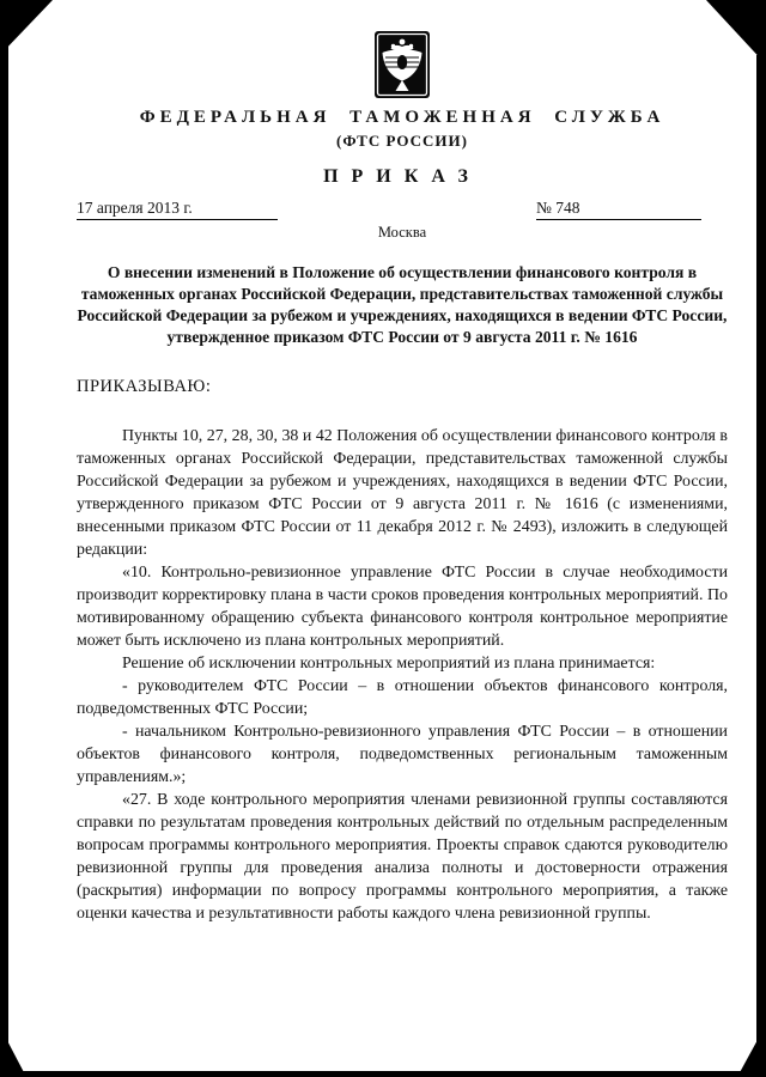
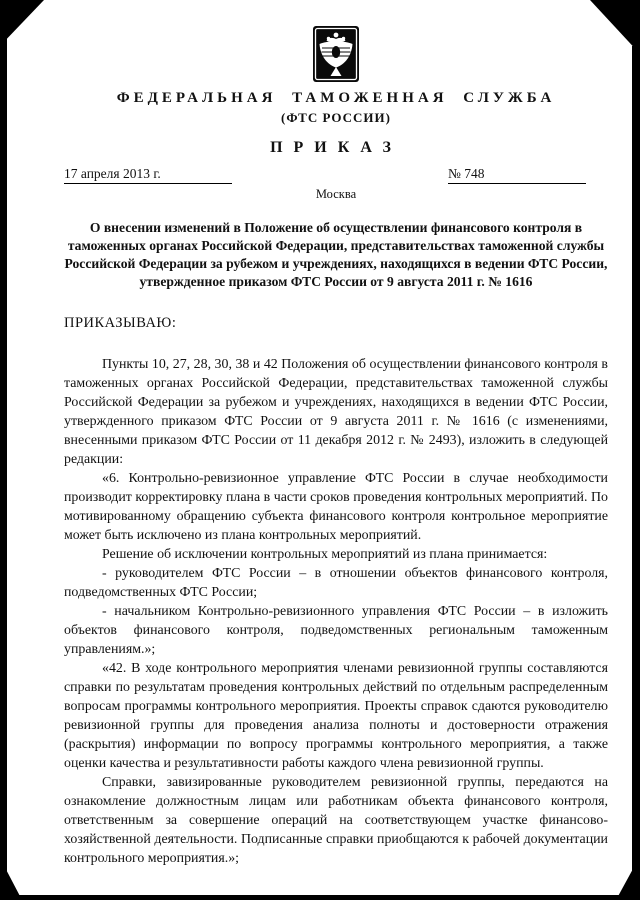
  ФЕДЕРАЛЬНАЯ ТАМОЖЕННАЯ СЛУЖБА
  (ФТС РОССИИ)
  ПРИКАЗ
  17 апреля 2013 г.
  № 748
  Москва
  О внесении изменений в Положение об осуществлении финансового контроля в таможенных органах Российской Федерации, представительствах таможенной службы Российской Федерации за рубежом и учреждениях, находящихся в ведении ФТС России, утвержденное приказом ФТС России от 9 августа 2011 г. № 1616
  ПРИКАЗЫВАЮ:
  Пункты 10, 27, 28, 30, 38 и 42 Положения об осуществлении финансового контроля в таможенных органах Российской Федерации, представительствах таможенной службы Российской Федерации за рубежом и учреждениях, находящихся в ведении ФТС России, утвержденного приказом ФТС России от 9 августа 2011 г. № 1616 (с изменениями, внесенными приказом ФТС России от 11 декабря 2012 г. № 2493), изложить в следующей редакции:
- «10. Контрольно-ревизионное управление ФТС России в случае необходимости производит корректировку плана в части сроков проведения контрольных мероприятий. По мотивированному обращению субъекта финансового контроля контрольное мероприятие может быть исключено из плана контрольных мероприятий.
+ «6. Контрольно-ревизионное управление ФТС России в случае необходимости производит корректировку плана в части сроков проведения контрольных мероприятий. По мотивированному обращению субъекта финансового контроля контрольное мероприятие может быть исключено из плана контрольных мероприятий.
  Решение об исключении контрольных мероприятий из плана принимается:
  - руководителем ФТС России – в отношении объектов финансового контроля, подведомственных ФТС России;
- - начальником Контрольно-ревизионного управления ФТС России – в отношении объектов финансового контроля, подведомственных региональным таможенным управлениям.»;
+ - начальником Контрольно-ревизионного управления ФТС России – в изложить объектов финансового контроля, подведомственных региональным таможенным управлениям.»;
- «27. В ходе контрольного мероприятия членами ревизионной группы составляются справки по результатам проведения контрольных действий по отдельным распределенным вопросам программы контрольного мероприятия. Проекты справок сдаются руководителю ревизионной группы для проведения анализа полноты и достоверности отражения (раскрытия) информации по вопросу программы контрольного мероприятия, а также оценки качества и результативности работы каждого члена ревизионной группы.
+ «42. В ходе контрольного мероприятия членами ревизионной группы составляются справки по результатам проведения контрольных действий по отдельным распределенным вопросам программы контрольного мероприятия. Проекты справок сдаются руководителю ревизионной группы для проведения анализа полноты и достоверности отражения (раскрытия) информации по вопросу программы контрольного мероприятия, а также оценки качества и результативности работы каждого члена ревизионной группы.
+ Справки, завизированные руководителем ревизионной группы, передаются на ознакомление должностным лицам или работникам объекта финансового контроля, ответственным за совершение операций на соответствующем участке финансово-хозяйственной деятельности. Подписанные справки приобщаются к рабочей документации контрольного мероприятия.»;
